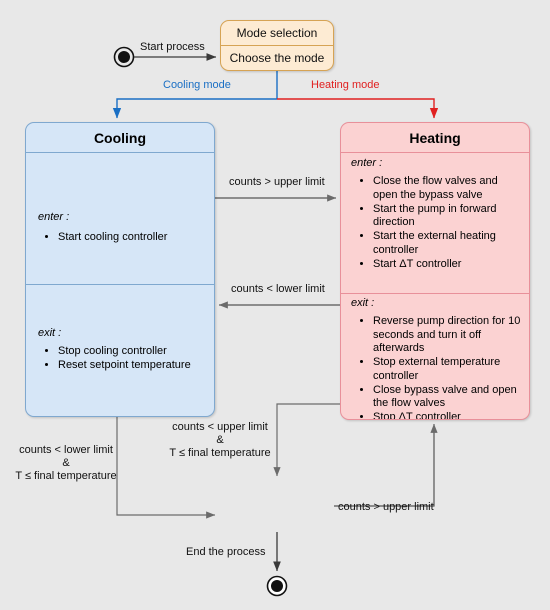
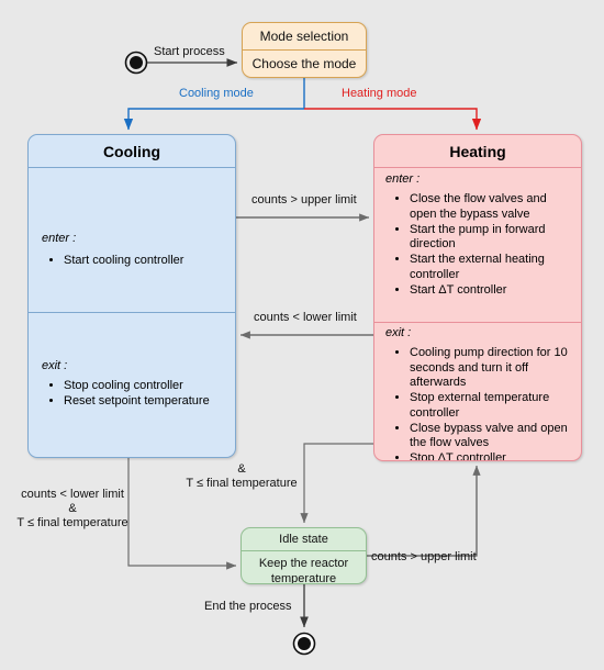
  Mode selection
  Choose the mode
  Cooling
  enter :
  Start cooling controller
  exit :
  Stop cooling controller
  Reset setpoint temperature
  Heating
  enter :
  Close the flow valves and open the bypass valve
  Start the pump in forward direction
  Start the external heating controller
  Start ΔT controller
  exit :
- Reverse pump direction for 10 seconds and turn it off afterwards
+ Cooling pump direction for 10 seconds and turn it off afterwards
  Stop external temperature controller
  Close bypass valve and open the flow valves
  Stop ΔT controller
+ Idle state
+ Keep the reactor temperature
  Start process
  Cooling mode
  Heating mode
  counts > upper limit
  counts < lower limit
  counts < lower limit
  &
  T ≤ final temperature
- counts < upper limit
  &
  T ≤ final temperature
  counts > upper limit
  End the process
